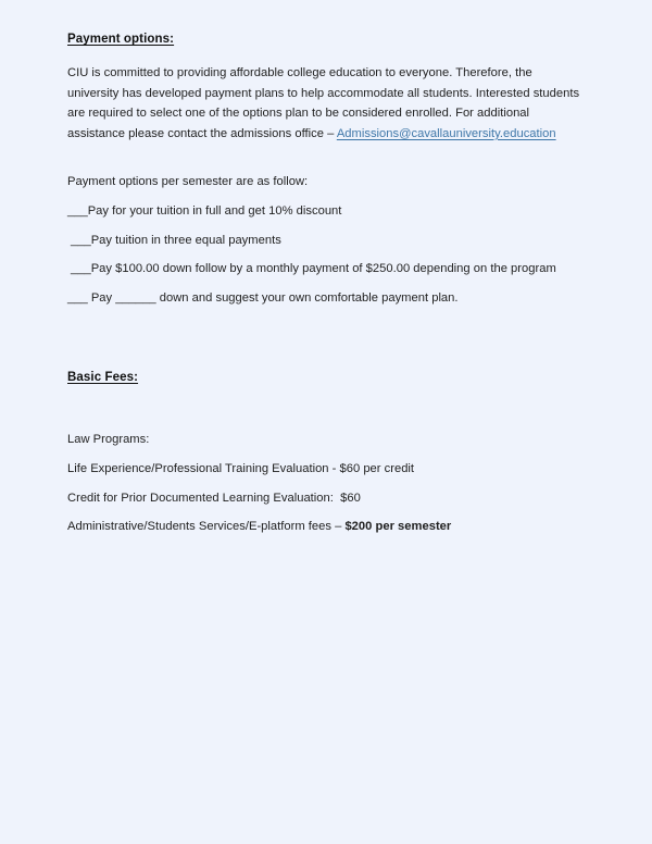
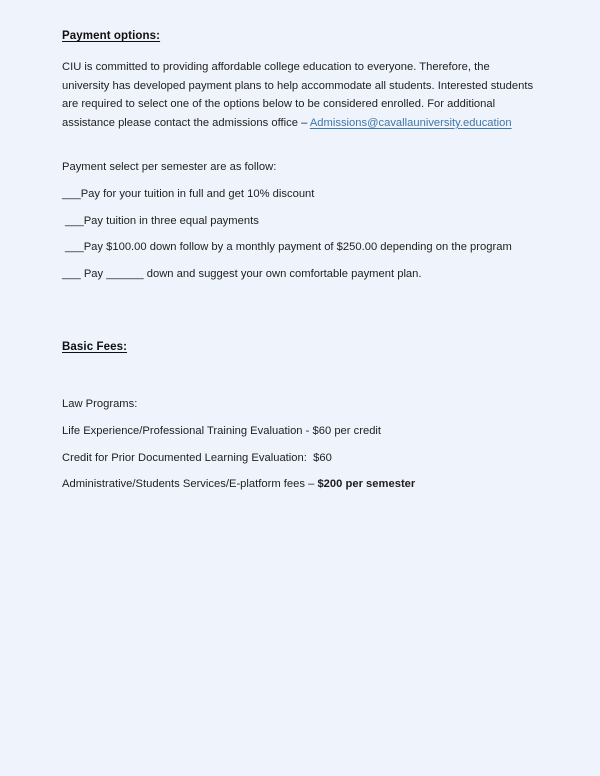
  Payment options:
- CIU is committed to providing affordable college education to everyone. Therefore, the university has developed payment plans to help accommodate all students. Interested students are required to select one of the options plan to be considered enrolled. For additional assistance please contact the admissions office – Admissions@cavallauniversity.education
+ CIU is committed to providing affordable college education to everyone. Therefore, the university has developed payment plans to help accommodate all students. Interested students are required to select one of the options below to be considered enrolled. For additional assistance please contact the admissions office – Admissions@cavallauniversity.education
- Payment options per semester are as follow:
+ Payment select per semester are as follow:
  ___Pay for your tuition in full and get 10% discount
  ___Pay tuition in three equal payments
  ___Pay $100.00 down follow by a monthly payment of $250.00 depending on the program
  ___ Pay ______ down and suggest your own comfortable payment plan.
  Basic Fees:
  Law Programs:
  Life Experience/Professional Training Evaluation - $60 per credit
  Credit for Prior Documented Learning Evaluation: $60
  Administrative/Students Services/E-platform fees – $200 per semester
